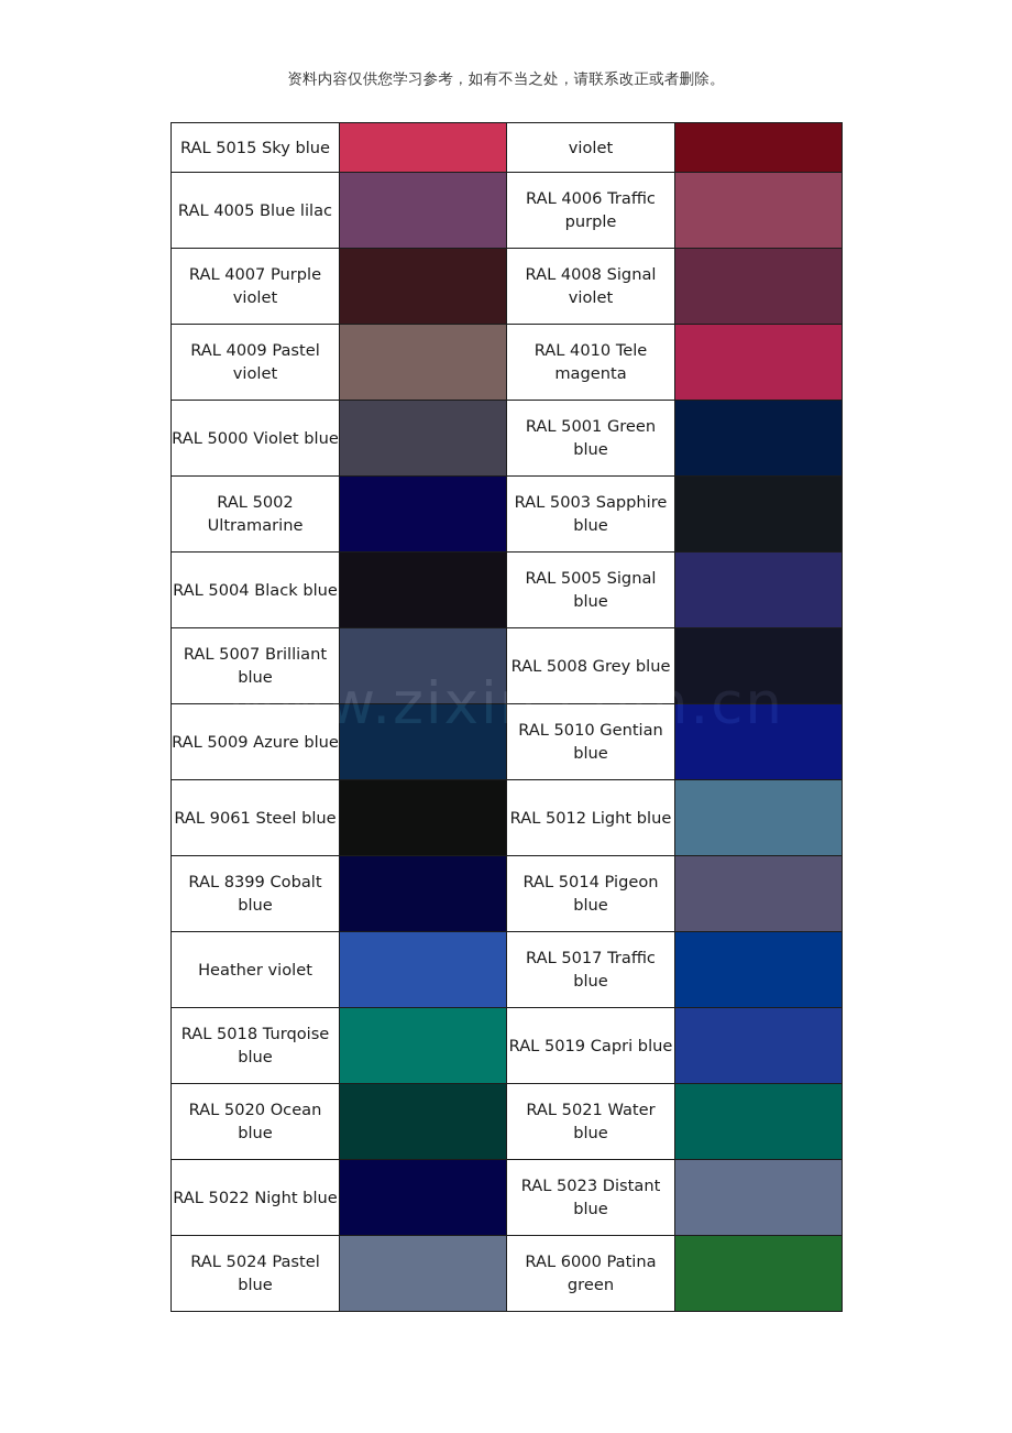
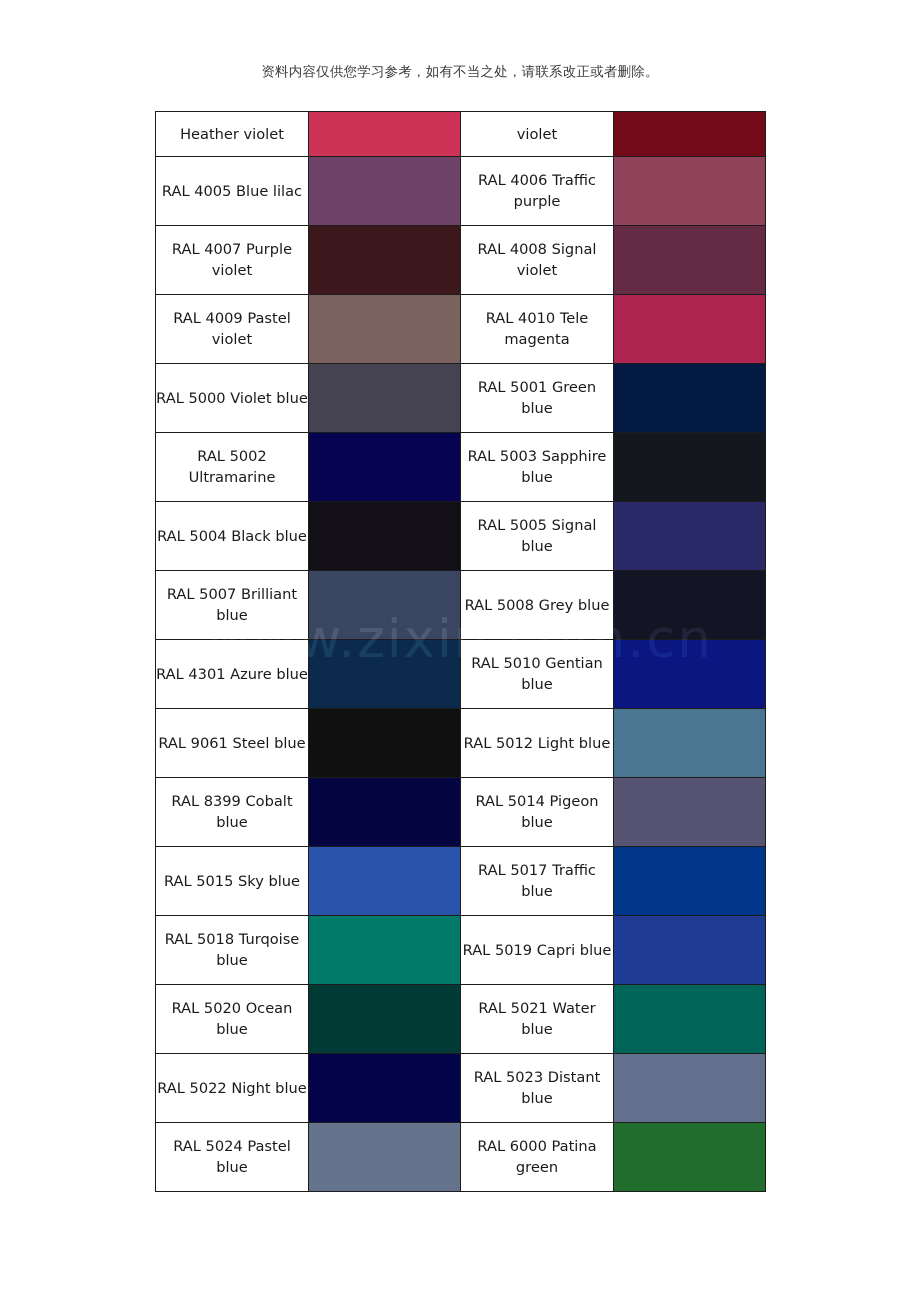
  资料内容仅供您学习参考，如有不当之处，请联系改正或者删除。
  www.zixin.com.cn
- RAL 5015 Sky blue		violet
+ Heather violet		violet
  RAL 4005 Blue lilac		RAL 4006 Traffic purple
  RAL 4007 Purple violet		RAL 4008 Signal violet
  RAL 4009 Pastel violet		RAL 4010 Tele magenta
  RAL 5000 Violet blue		RAL 5001 Green blue
  RAL 5002 Ultramarine		RAL 5003 Sapphire blue
  RAL 5004 Black blue		RAL 5005 Signal blue
  RAL 5007 Brilliant blue		RAL 5008 Grey blue
- RAL 5009 Azure blue		RAL 5010 Gentian blue
+ RAL 4301 Azure blue		RAL 5010 Gentian blue
  RAL 9061 Steel blue		RAL 5012 Light blue
  RAL 8399 Cobalt blue		RAL 5014 Pigeon blue
- Heather violet		RAL 5017 Traffic blue
+ RAL 5015 Sky blue		RAL 5017 Traffic blue
  RAL 5018 Turqoise blue		RAL 5019 Capri blue
  RAL 5020 Ocean blue		RAL 5021 Water blue
  RAL 5022 Night blue		RAL 5023 Distant blue
  RAL 5024 Pastel blue		RAL 6000 Patina green
